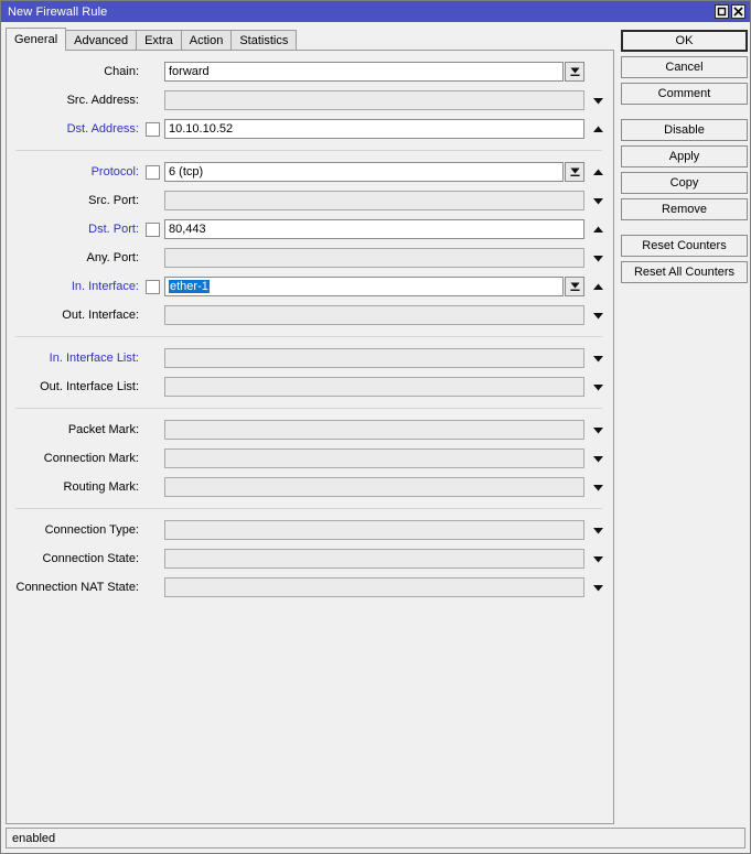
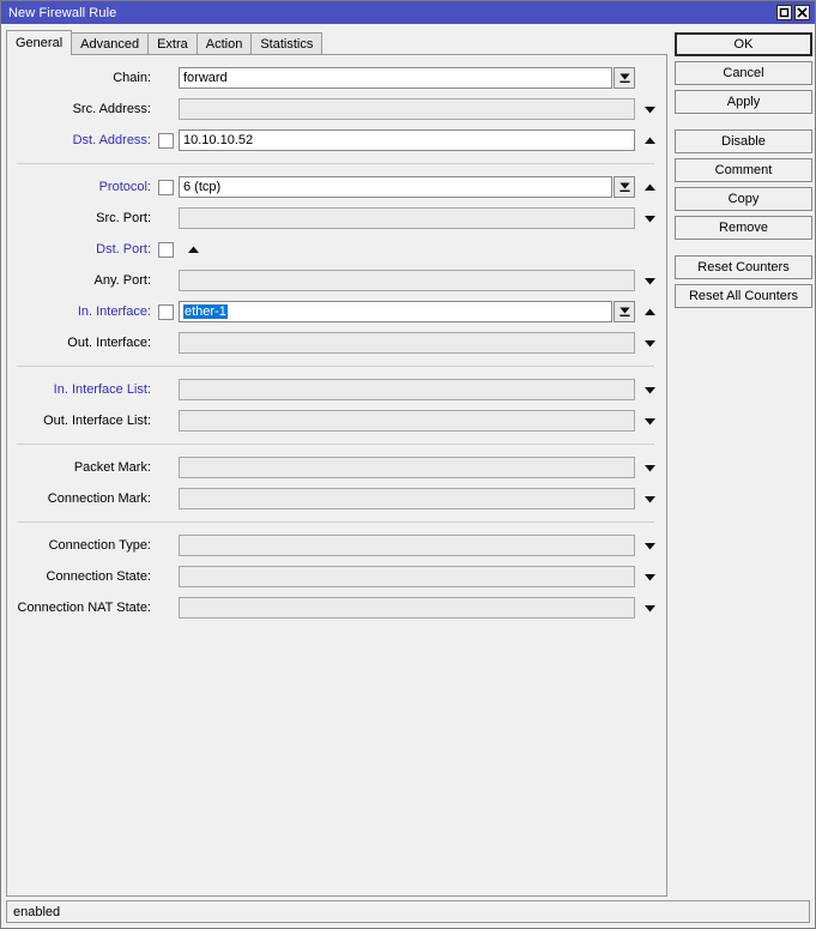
  New Firewall Rule
  General
  Advanced
  Extra
  Action
  Statistics
  Chain:
  forward
  Src. Address:
  Dst. Address:
  10.10.10.52
  Protocol:
  6 (tcp)
  Src. Port:
  Dst. Port:
- 80,443
  Any. Port:
  In. Interface:
  ether-1
  Out. Interface:
  In. Interface List:
  Out. Interface List:
  Packet Mark:
  Connection Mark:
- Routing Mark:
  Connection Type:
  Connection State:
  Connection NAT State:
  OK
  Cancel
- Comment
+ Apply
  Disable
- Apply
+ Comment
  Copy
  Remove
  Reset Counters
  Reset All Counters
  enabled
